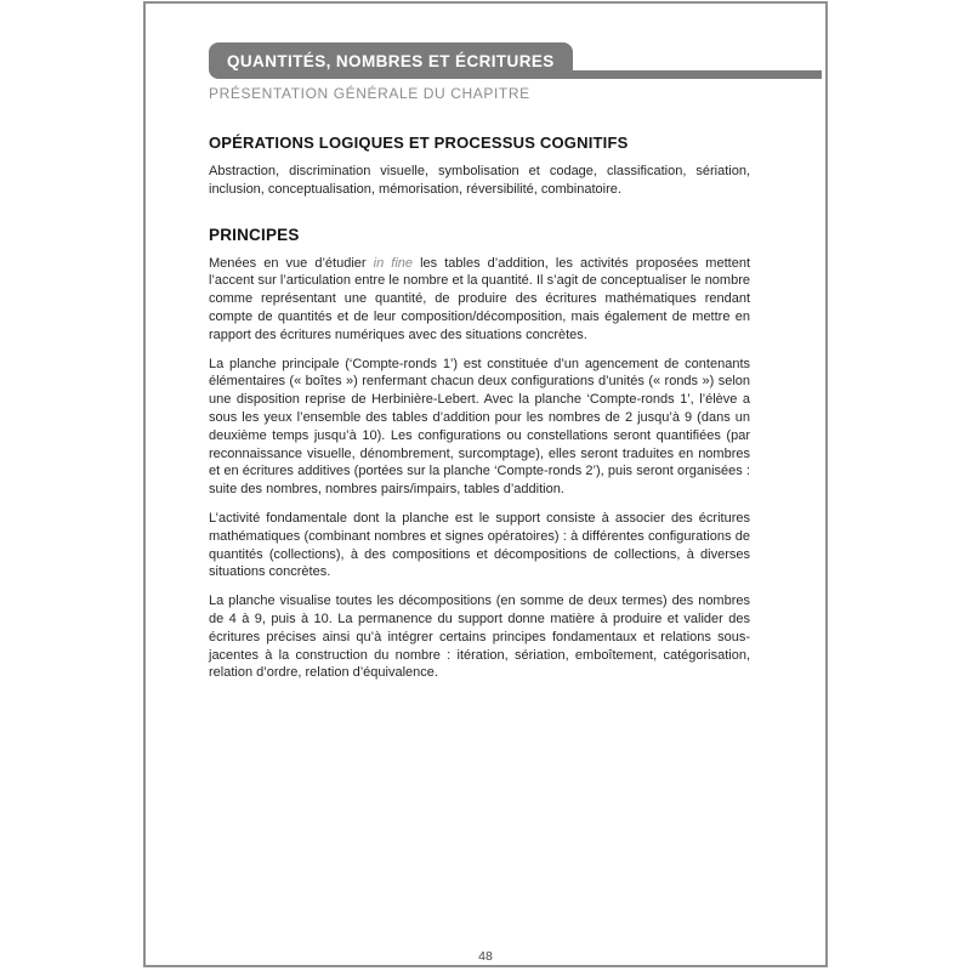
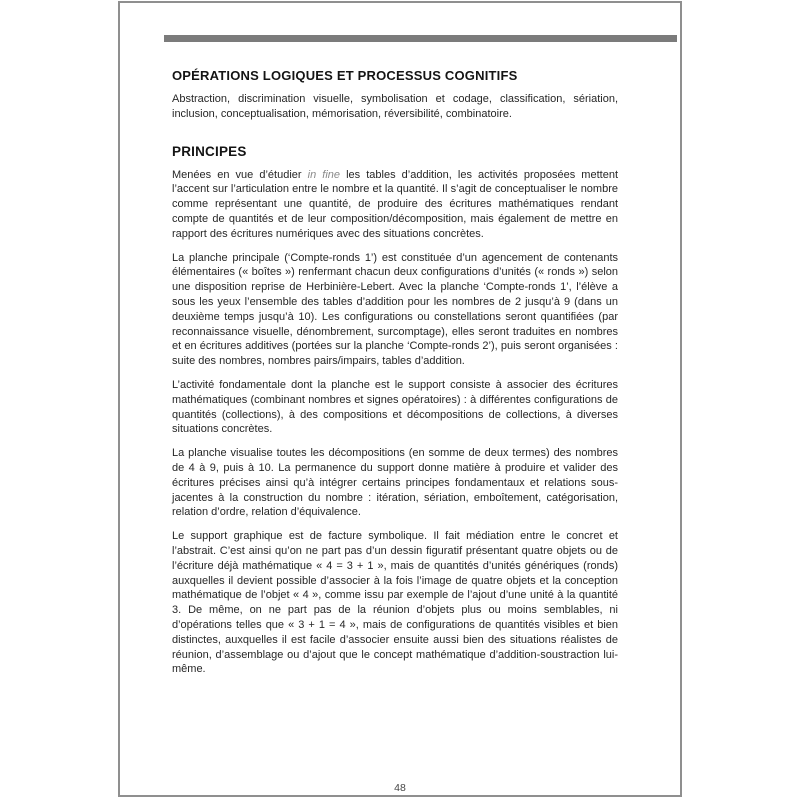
- QUANTITÉS, NOMBRES ET ÉCRITURES
- PRÉSENTATION GÉNÉRALE DU CHAPITRE
  OPÉRATIONS LOGIQUES ET PROCESSUS COGNITIFS
  Abstraction, discrimination visuelle, symbolisation et codage, classification, sériation, inclusion, conceptualisation, mémorisation, réversibilité, combinatoire.
  PRINCIPES
  Menées en vue d’étudier in fine les tables d’addition, les activités proposées mettent l’accent sur l’articulation entre le nombre et la quantité. Il s’agit de conceptualiser le nombre comme représentant une quantité, de produire des écritures mathématiques rendant compte de quantités et de leur composition/décomposition, mais également de mettre en rapport des écritures numériques avec des situations concrètes.
  La planche principale (‘Compte-ronds 1’) est constituée d’un agencement de contenants élémentaires (« boîtes ») renfermant chacun deux configurations d’unités (« ronds ») selon une disposition reprise de Herbinière-Lebert. Avec la planche ‘Compte-ronds 1’, l’élève a sous les yeux l’ensemble des tables d’addition pour les nombres de 2 jusqu’à 9 (dans un deuxième temps jusqu’à 10). Les configurations ou constellations seront quantifiées (par reconnaissance visuelle, dénombrement, surcomptage), elles seront traduites en nombres et en écritures additives (portées sur la planche ‘Compte-ronds 2’), puis seront organisées : suite des nombres, nombres pairs/impairs, tables d’addition.
  L’activité fondamentale dont la planche est le support consiste à associer des écritures mathématiques (combinant nombres et signes opératoires) : à différentes configurations de quantités (collections), à des compositions et décompositions de collections, à diverses situations concrètes.
  La planche visualise toutes les décompositions (en somme de deux termes) des nombres de 4 à 9, puis à 10. La permanence du support donne matière à produire et valider des écritures précises ainsi qu’à intégrer certains principes fondamentaux et relations sous-jacentes à la construction du nombre : itération, sériation, emboîtement, catégorisation, relation d’ordre, relation d’équivalence.
+ Le support graphique est de facture symbolique. Il fait médiation entre le concret et l’abstrait. C’est ainsi qu’on ne part pas d’un dessin figuratif présentant quatre objets ou de l’écriture déjà mathématique « 4 = 3 + 1 », mais de quantités d’unités génériques (ronds) auxquelles il devient possible d’associer à la fois l’image de quatre objets et la conception mathématique de l’objet « 4 », comme issu par exemple de l’ajout d’une unité à la quantité 3. De même, on ne part pas de la réunion d’objets plus ou moins semblables, ni d’opérations telles que « 3 + 1 = 4 », mais de configurations de quantités visibles et bien distinctes, auxquelles il est facile d’associer ensuite aussi bien des situations réalistes de réunion, d’assemblage ou d’ajout que le concept mathématique d’addition-soustraction lui-même.
  48
